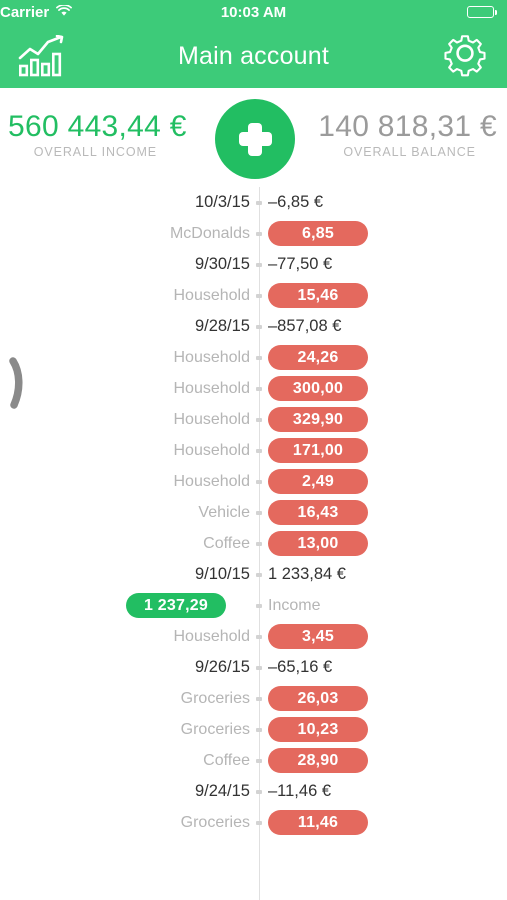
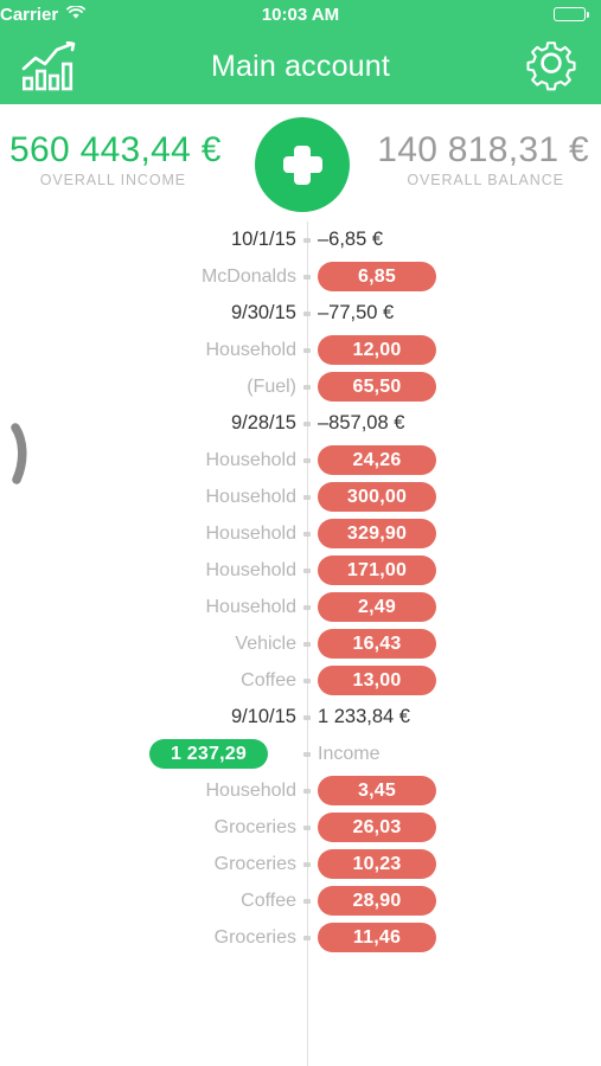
  Carrier
  10:03 AM
  Main account
  560 443,44 €
  OVERALL INCOME
  140 818,31 €
  OVERALL BALANCE
- 10/3/15
+ 10/1/15
  –6,85 €
  McDonalds
  6,85
  9/30/15
  –77,50 €
  Household
- 15,46
+ 12,00
+ (Fuel)
+ 65,50
  9/28/15
  –857,08 €
  Household
  24,26
  Household
  300,00
  Household
  329,90
  Household
  171,00
  Household
  2,49
  Vehicle
  16,43
  Coffee
  13,00
  9/10/15
  1 233,84 €
  1 237,29
  Income
  Household
  3,45
- 9/26/15
- –65,16 €
  Groceries
  26,03
  Groceries
  10,23
  Coffee
  28,90
- 9/24/15
- –11,46 €
  Groceries
  11,46
